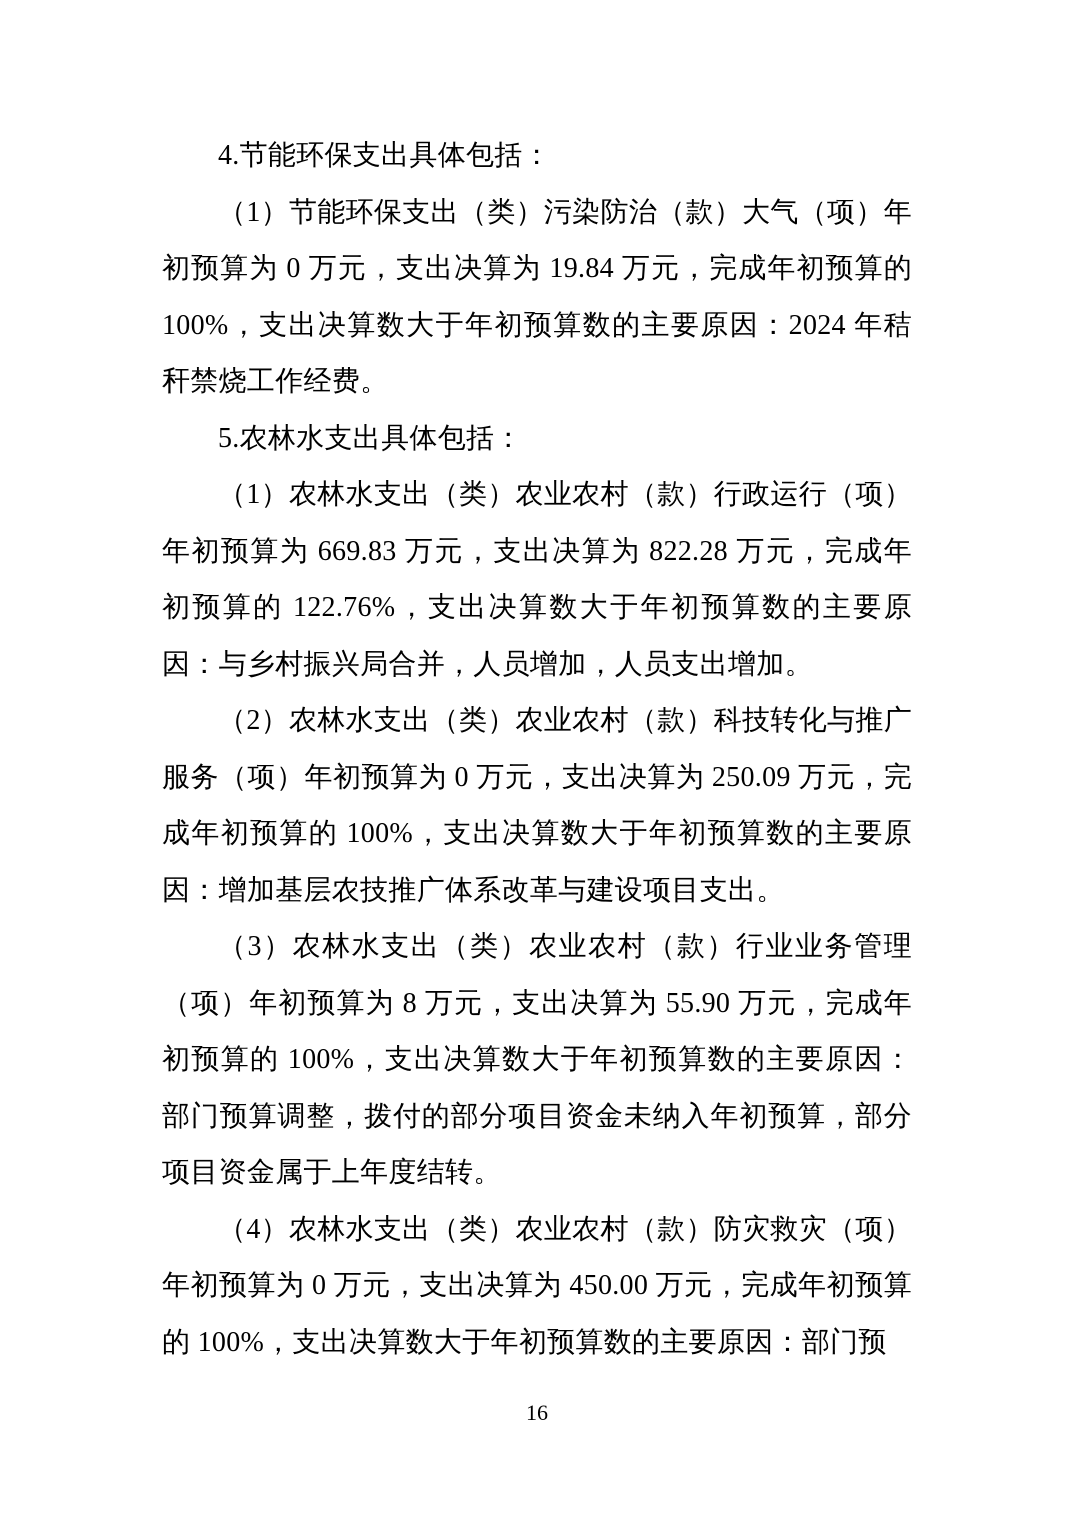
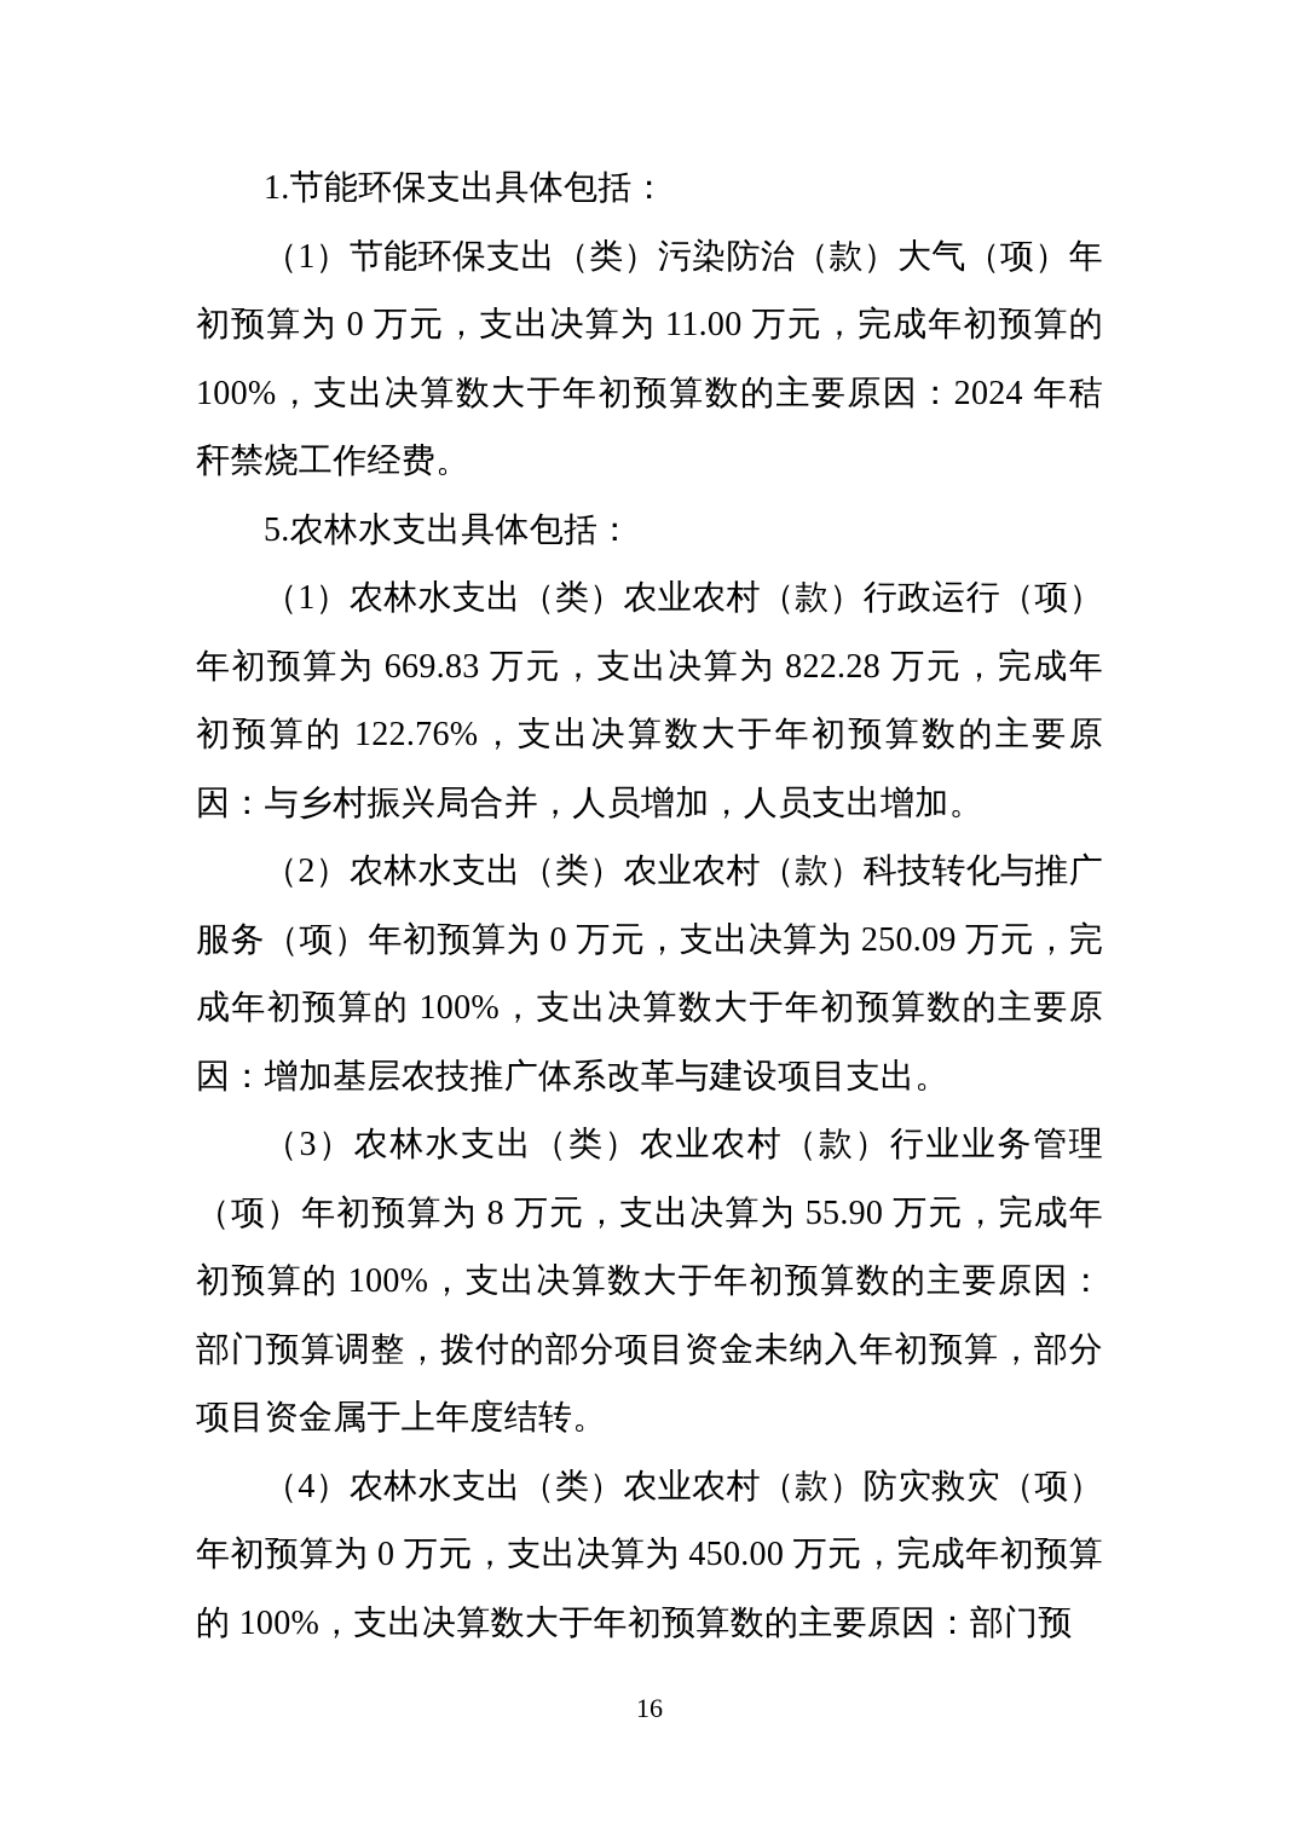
- 4.节能环保支出具体包括：
+ 1.节能环保支出具体包括：
- （1）节能环保支出（类）污染防治（款）大气（项）年初预算为 0 万元，支出决算为 19.84 万元，完成年初预算的 100%，支出决算数大于年初预算数的主要原因：2024 年秸秆禁烧工作经费。
+ （1）节能环保支出（类）污染防治（款）大气（项）年初预算为 0 万元，支出决算为 11.00 万元，完成年初预算的 100%，支出决算数大于年初预算数的主要原因：2024 年秸秆禁烧工作经费。
  5.农林水支出具体包括：
  （1）农林水支出（类）农业农村（款）行政运行（项）年初预算为 669.83 万元，支出决算为 822.28 万元，完成年初预算的 122.76%，支出决算数大于年初预算数的主要原因：与乡村振兴局合并，人员增加，人员支出增加。
  （2）农林水支出（类）农业农村（款）科技转化与推广服务（项）年初预算为 0 万元，支出决算为 250.09 万元，完成年初预算的 100%，支出决算数大于年初预算数的主要原因：增加基层农技推广体系改革与建设项目支出。
  （3）农林水支出（类）农业农村（款）行业业务管理（项）年初预算为 8 万元，支出决算为 55.90 万元，完成年初预算的 100%，支出决算数大于年初预算数的主要原因：部门预算调整，拨付的部分项目资金未纳入年初预算，部分项目资金属于上年度结转。
  （4）农林水支出（类）农业农村（款）防灾救灾（项）年初预算为 0 万元，支出决算为 450.00 万元，完成年初预算的 100%，支出决算数大于年初预算数的主要原因：部门预
  16
